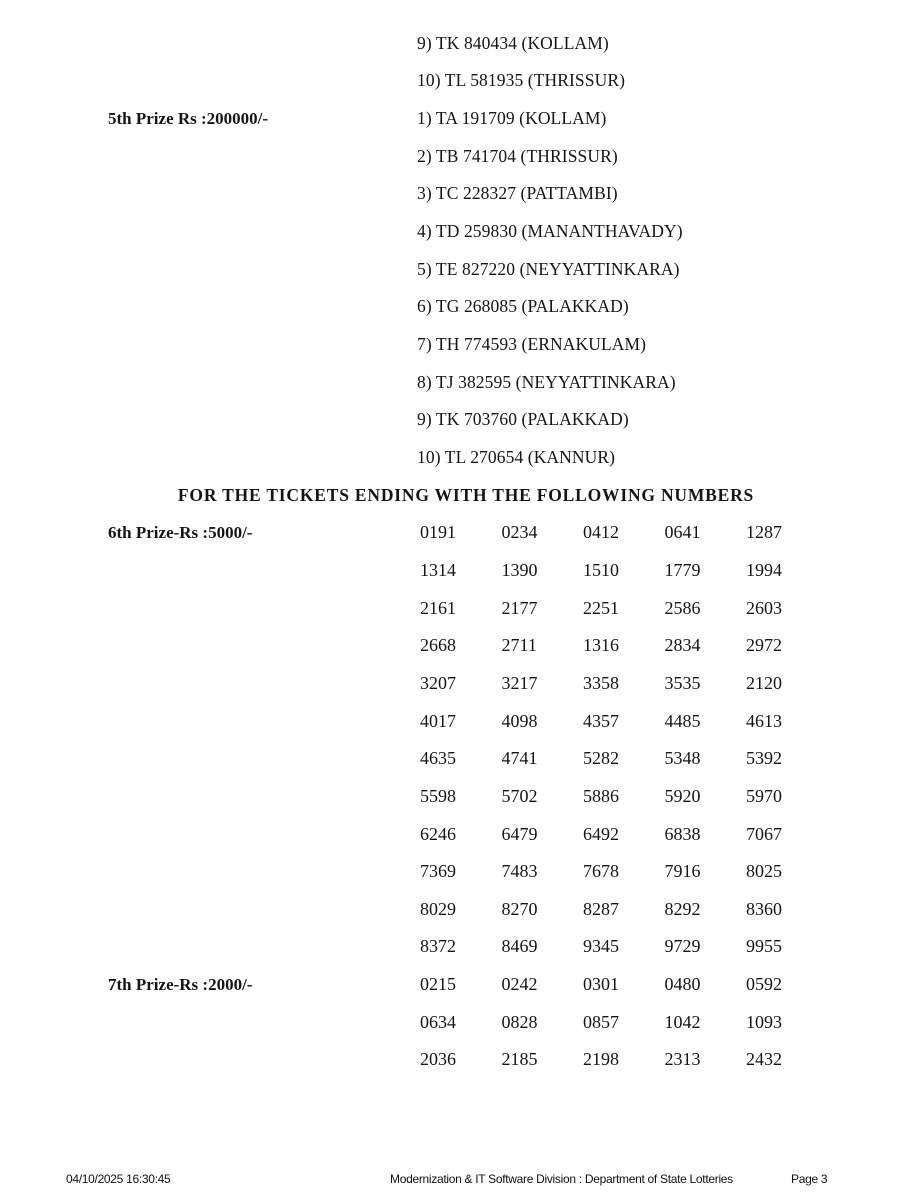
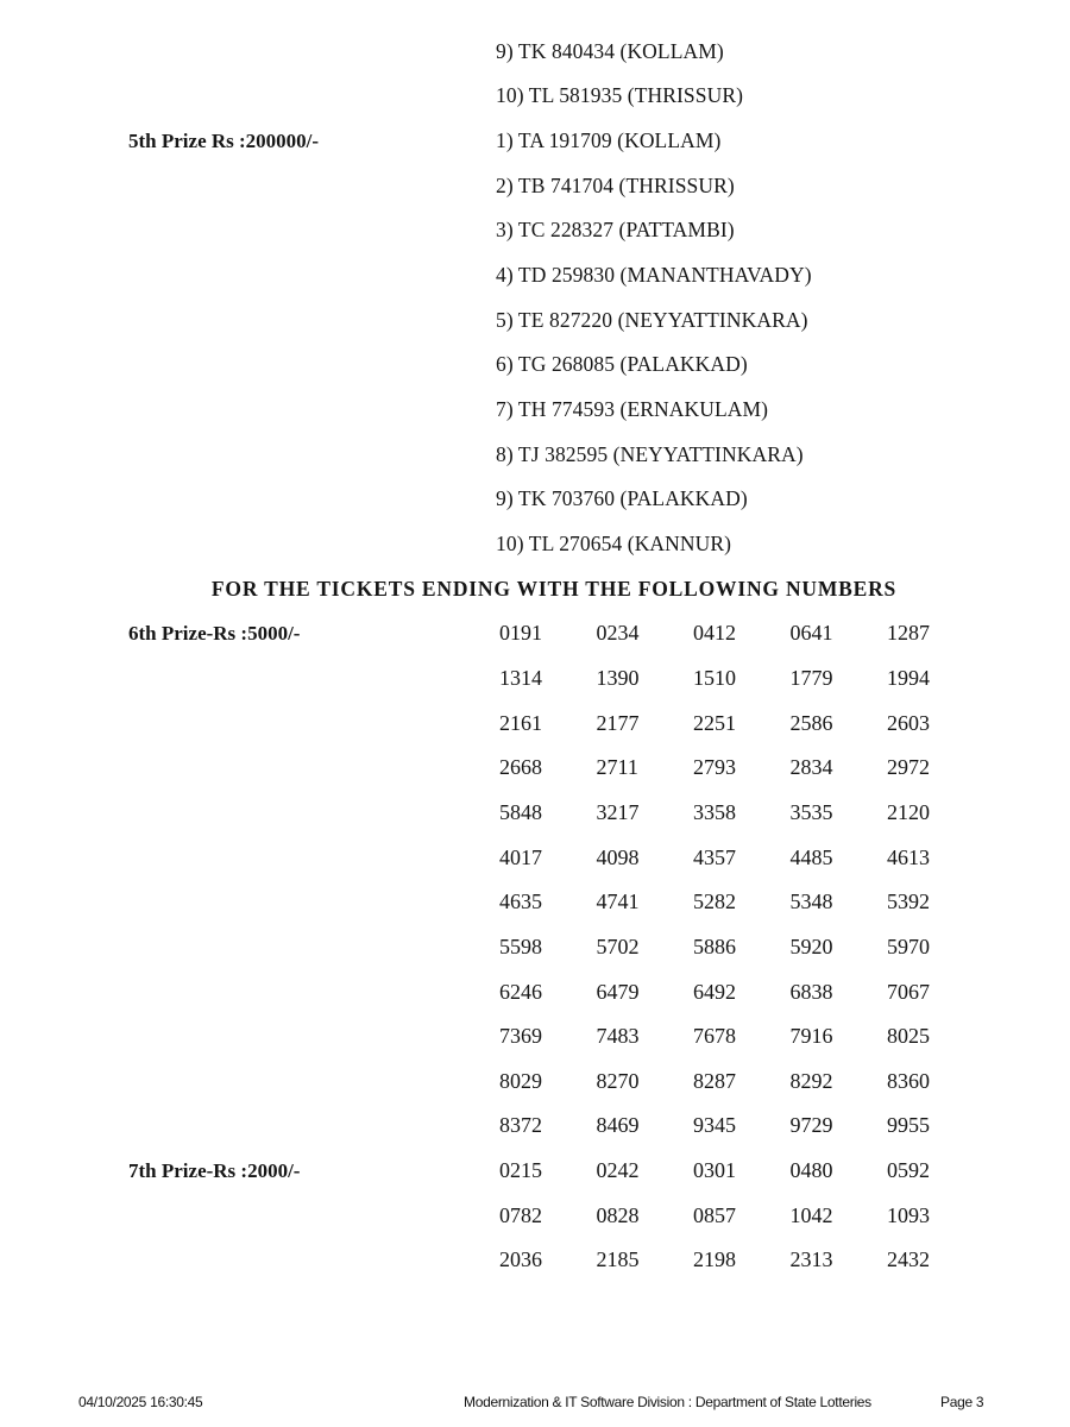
  9) TK 840434 (KOLLAM)
  10) TL 581935 (THRISSUR)
  5th Prize Rs :200000/-
  1) TA 191709 (KOLLAM)
  2) TB 741704 (THRISSUR)
  3) TC 228327 (PATTAMBI)
  4) TD 259830 (MANANTHAVADY)
  5) TE 827220 (NEYYATTINKARA)
  6) TG 268085 (PALAKKAD)
  7) TH 774593 (ERNAKULAM)
  8) TJ 382595 (NEYYATTINKARA)
  9) TK 703760 (PALAKKAD)
  10) TL 270654 (KANNUR)
  FOR THE TICKETS ENDING WITH THE FOLLOWING NUMBERS
  6th Prize-Rs :5000/-
  0191
  0234
  0412
  0641
  1287
  1314
  1390
  1510
  1779
  1994
  2161
  2177
  2251
  2586
  2603
  2668
  2711
- 1316
+ 2793
  2834
  2972
- 3207
+ 5848
  3217
  3358
  3535
  2120
  4017
  4098
  4357
  4485
  4613
  4635
  4741
  5282
  5348
  5392
  5598
  5702
  5886
  5920
  5970
  6246
  6479
  6492
  6838
  7067
  7369
  7483
  7678
  7916
  8025
  8029
  8270
  8287
  8292
  8360
  8372
  8469
  9345
  9729
  9955
  7th Prize-Rs :2000/-
  0215
  0242
  0301
  0480
  0592
- 0634
+ 0782
  0828
  0857
  1042
  1093
  2036
  2185
  2198
  2313
  2432
  04/10/2025 16:30:45
  Modernization & IT Software Division : Department of State Lotteries
  Page 3
